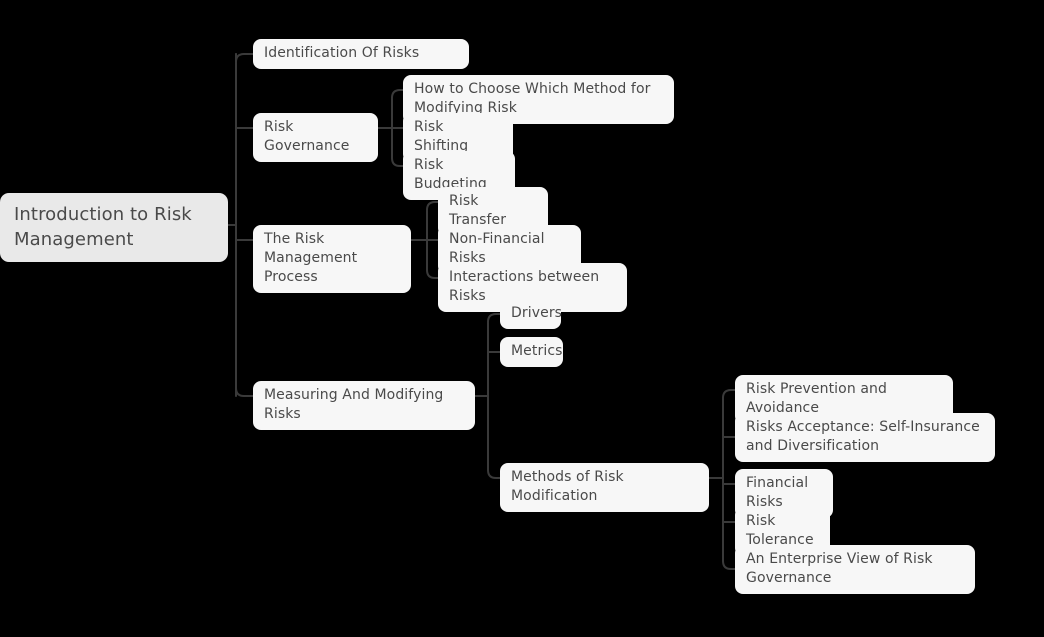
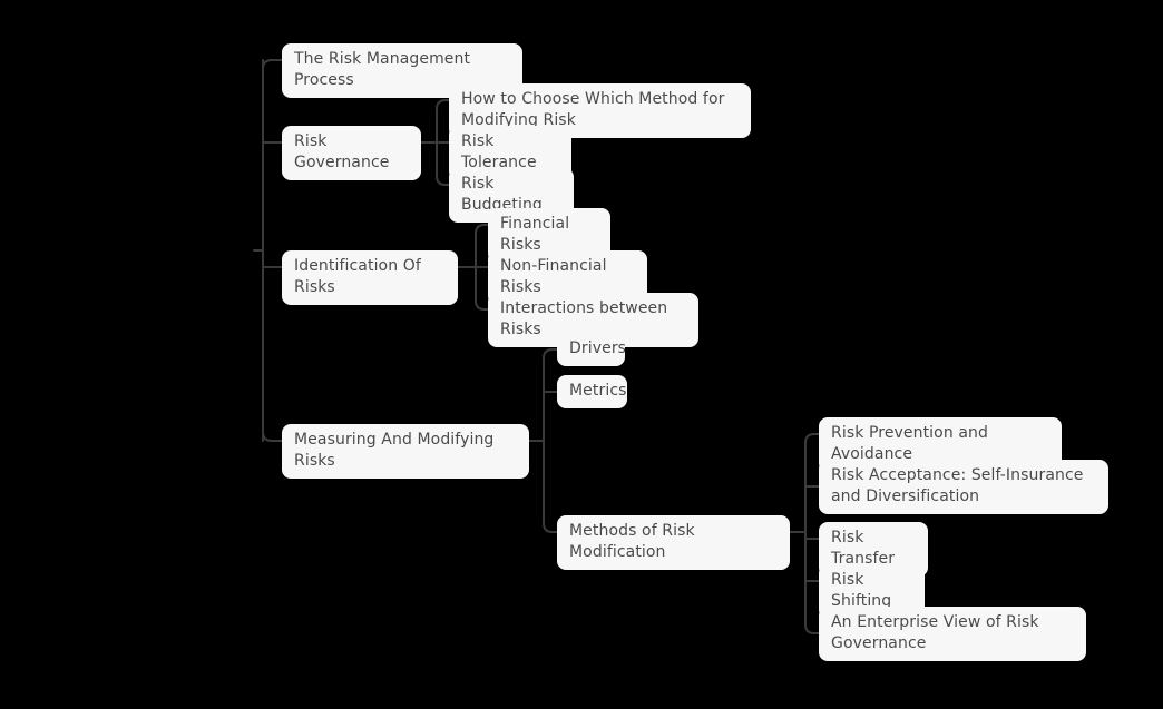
- Introduction to Risk Management
- Identification Of Risks
+ The Risk Management Process
  Risk Governance
  How to Choose Which Method for Modifying Risk
- Risk Shifting
+ Risk Tolerance
  Risk Budgeting
- The Risk Management Process
+ Identification Of Risks
- Risk Transfer
+ Financial Risks
  Non-Financial Risks
  Interactions between Risks
  Measuring And Modifying Risks
  Drivers
  Metrics
  Methods of Risk Modification
  Risk Prevention and Avoidance
- Risks Acceptance: Self-Insurance and Diversification
+ Risk Acceptance: Self-Insurance and Diversification
- Financial Risks
+ Risk Transfer
- Risk Tolerance
+ Risk Shifting
  An Enterprise View of Risk Governance
